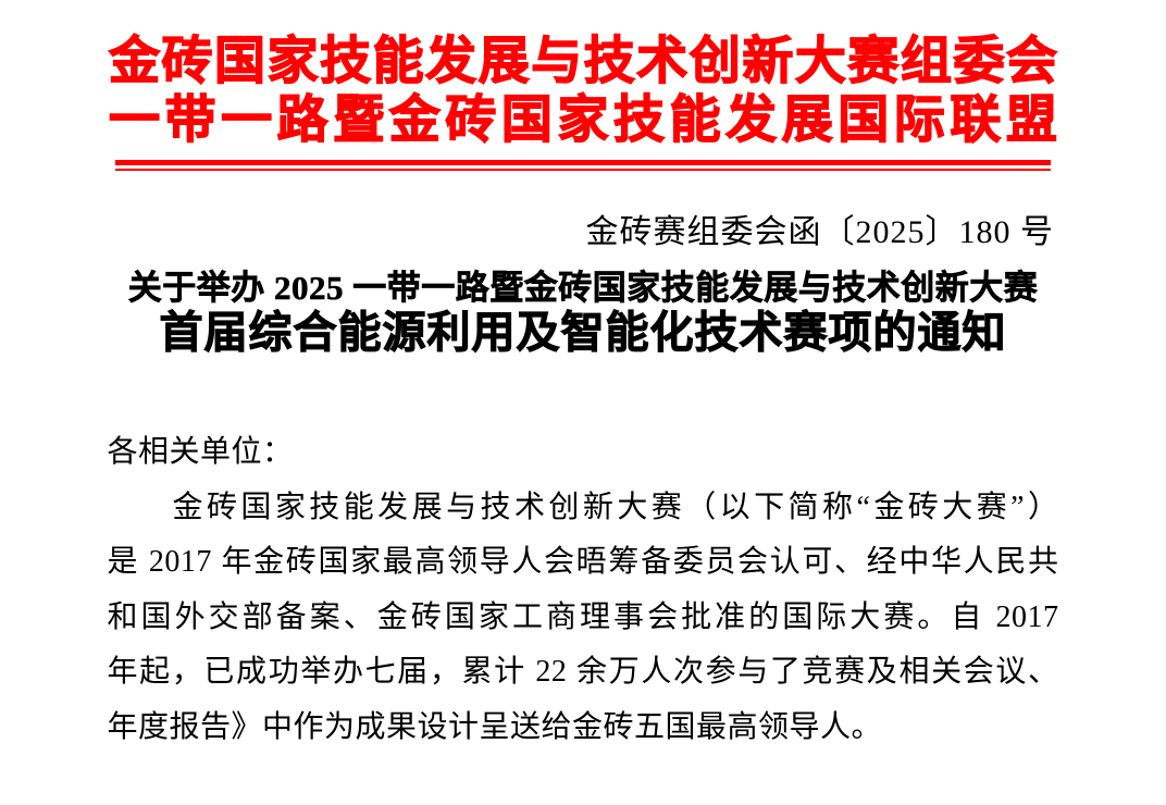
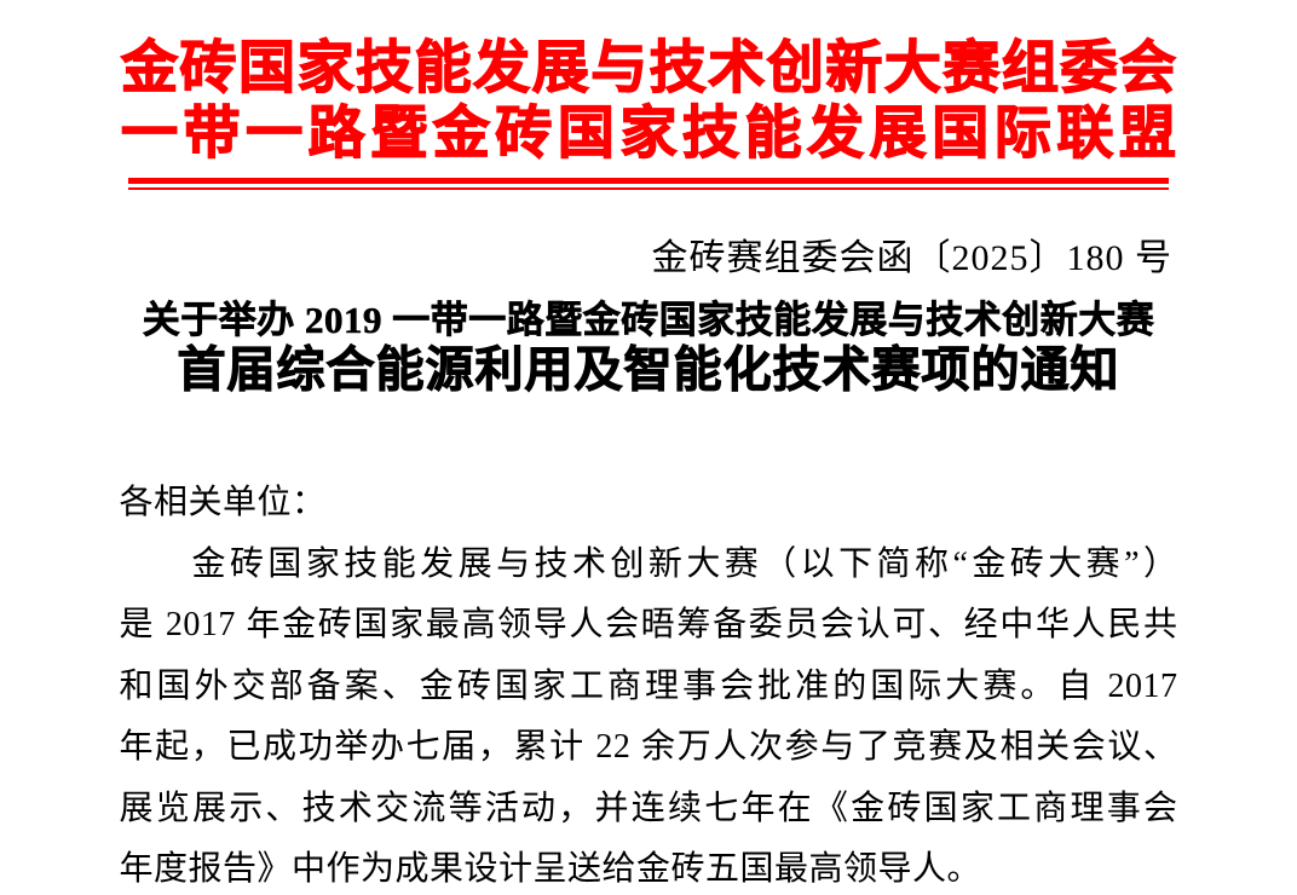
  金砖国家技能发展与技术创新大赛组委会
  一带一路暨金砖国家技能发展国际联盟
  金砖赛组委会函〔2025〕180 号
- 关于举办 2025 一带一路暨金砖国家技能发展与技术创新大赛
+ 关于举办 2019 一带一路暨金砖国家技能发展与技术创新大赛
  首届综合能源利用及智能化技术赛项的通知
  各相关单位：
  金砖国家技能发展与技术创新大赛（以下简称“金砖大赛”）
  是 2017 年金砖国家最高领导人会晤筹备委员会认可、经中华人民共
  和国外交部备案、金砖国家工商理事会批准的国际大赛。自 2017
  年起，已成功举办七届，累计 22 余万人次参与了竞赛及相关会议、
+ 展览展示、技术交流等活动，并连续七年在《金砖国家工商理事会
  年度报告》中作为成果设计呈送给金砖五国最高领导人。
